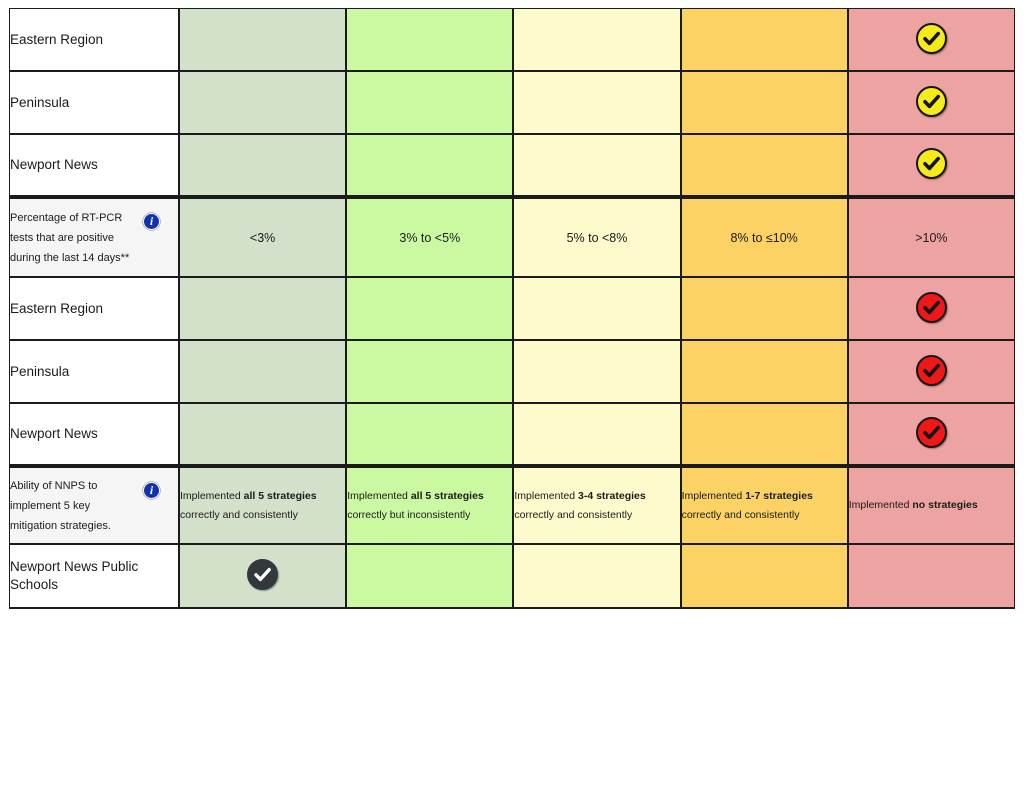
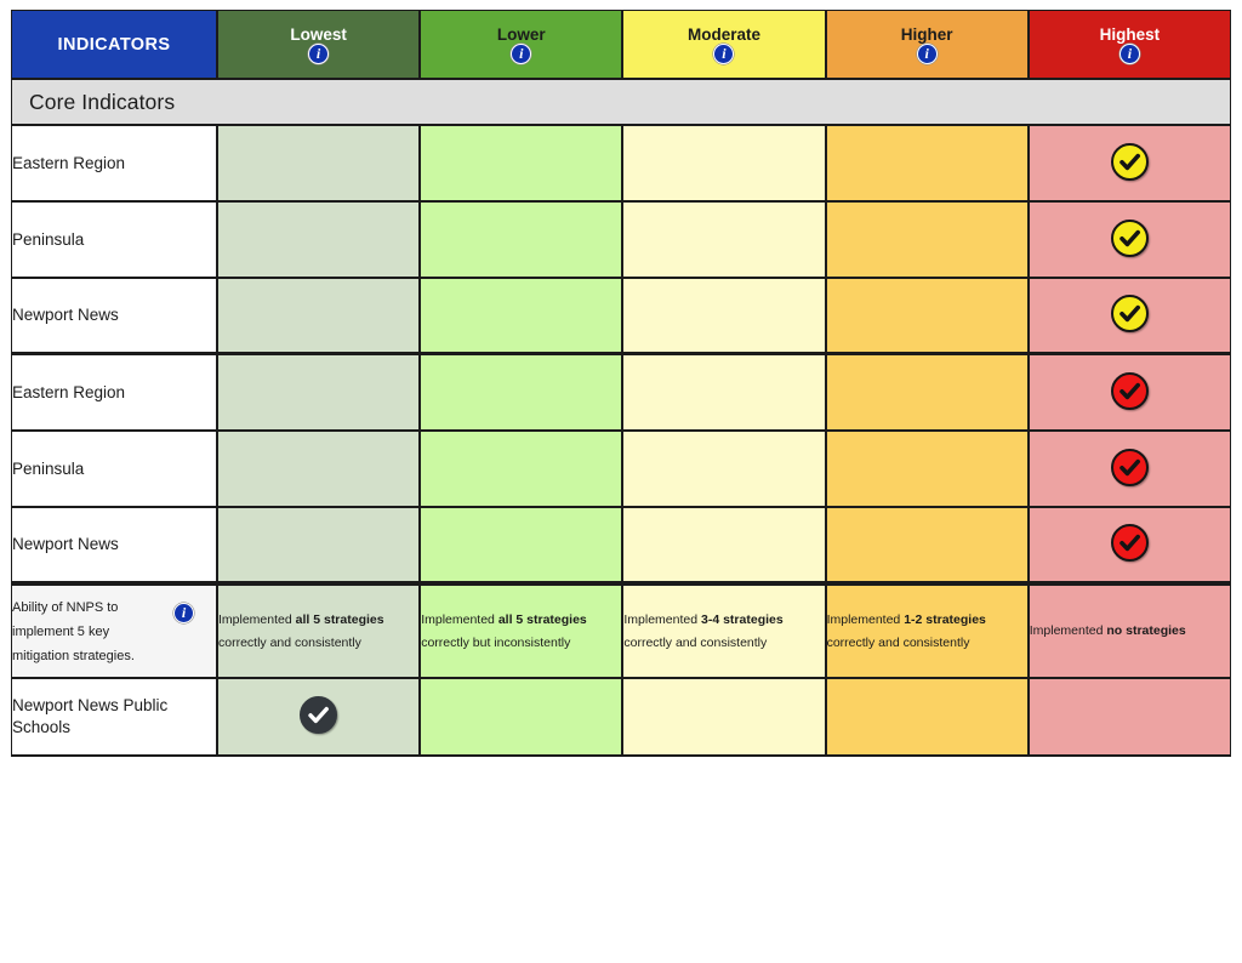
+ INDICATORS	Lowest i	Lower i	Moderate i	Higher i	Highest i
+ Core Indicators
  Eastern Region
  Peninsula
  Newport News
- Percentage of RT-PCR tests that are positive during the last 14 days** i	<3%	3% to <5%	5% to <8%	8% to ≤10%	>10%
  Eastern Region
  Peninsula
  Newport News
- Ability of NNPS to implement 5 key mitigation strategies. i	Implemented all 5 strategies correctly and consistently	Implemented all 5 strategies correctly but inconsistently	Implemented 3-4 strategies correctly and consistently	Implemented 1-7 strategies correctly and consistently	Implemented no strategies
+ Ability of NNPS to implement 5 key mitigation strategies. i	Implemented all 5 strategies correctly and consistently	Implemented all 5 strategies correctly but inconsistently	Implemented 3-4 strategies correctly and consistently	Implemented 1-2 strategies correctly and consistently	Implemented no strategies
  Newport News Public Schools
